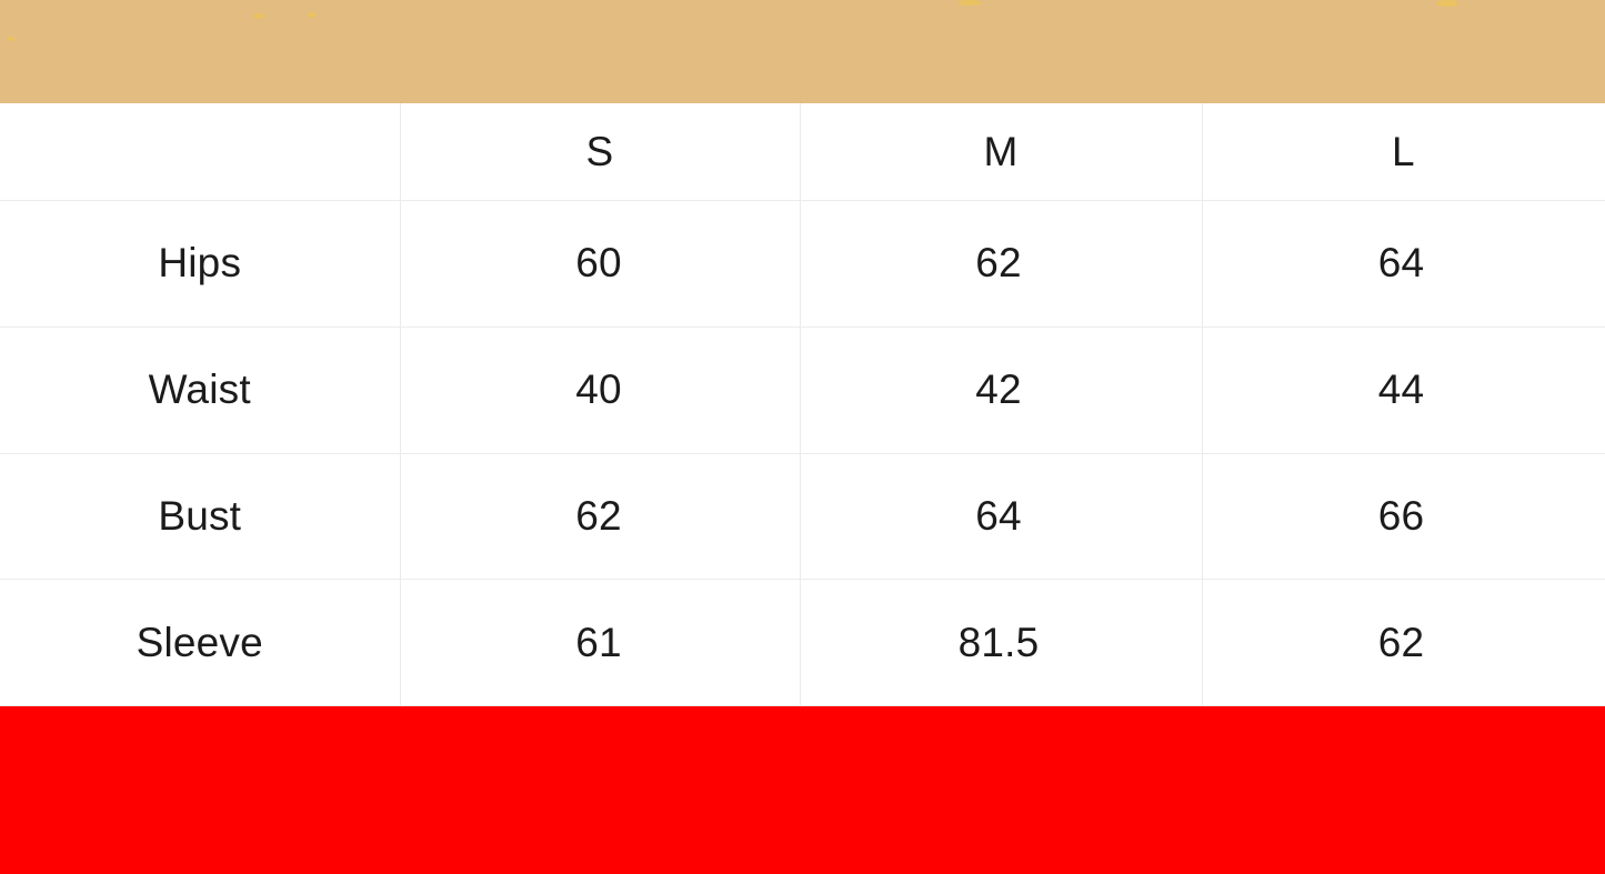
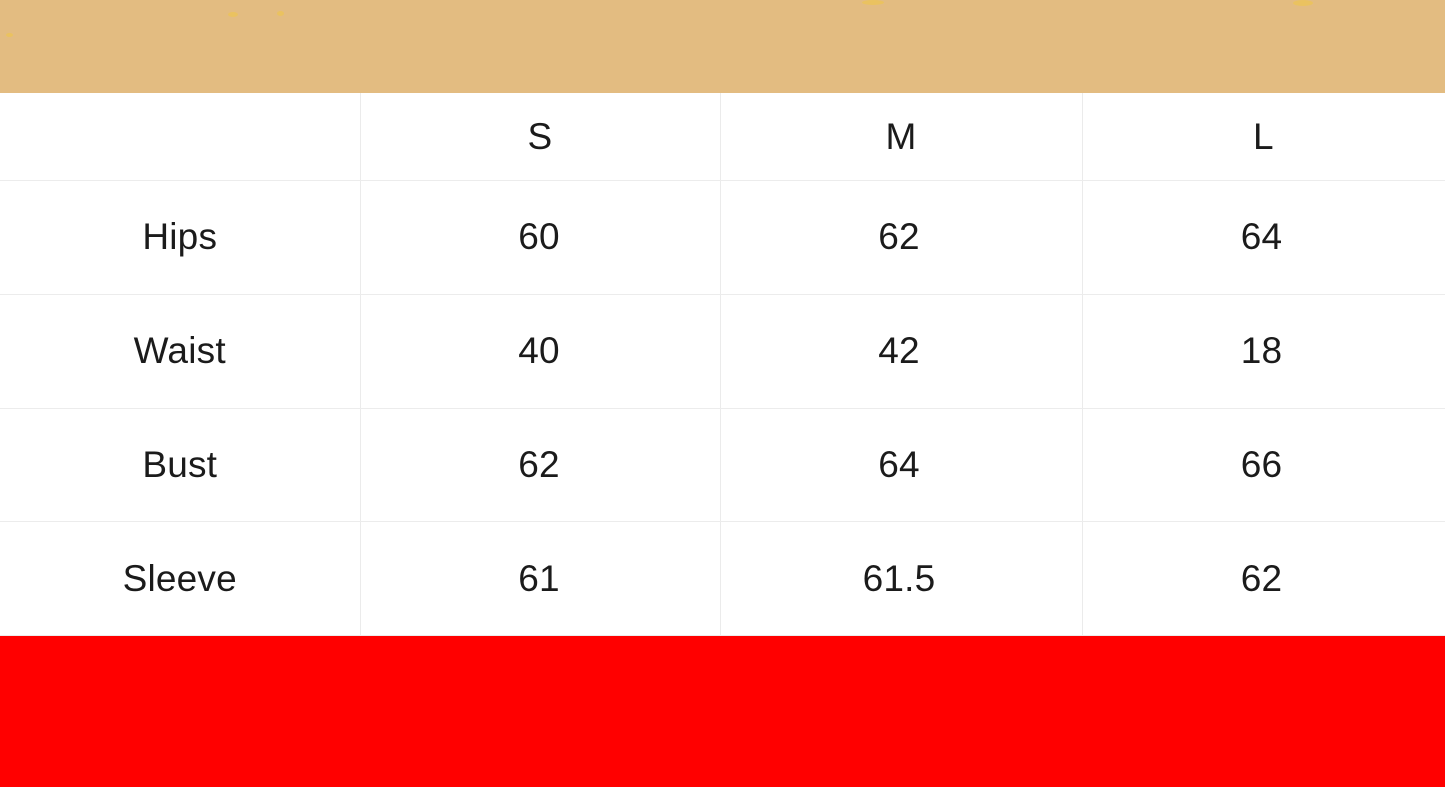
  	S	M	L
  Hips	60	62	64
- Waist	40	42	44
+ Waist	40	42	18
  Bust	62	64	66
- Sleeve	61	81.5	62
+ Sleeve	61	61.5	62
